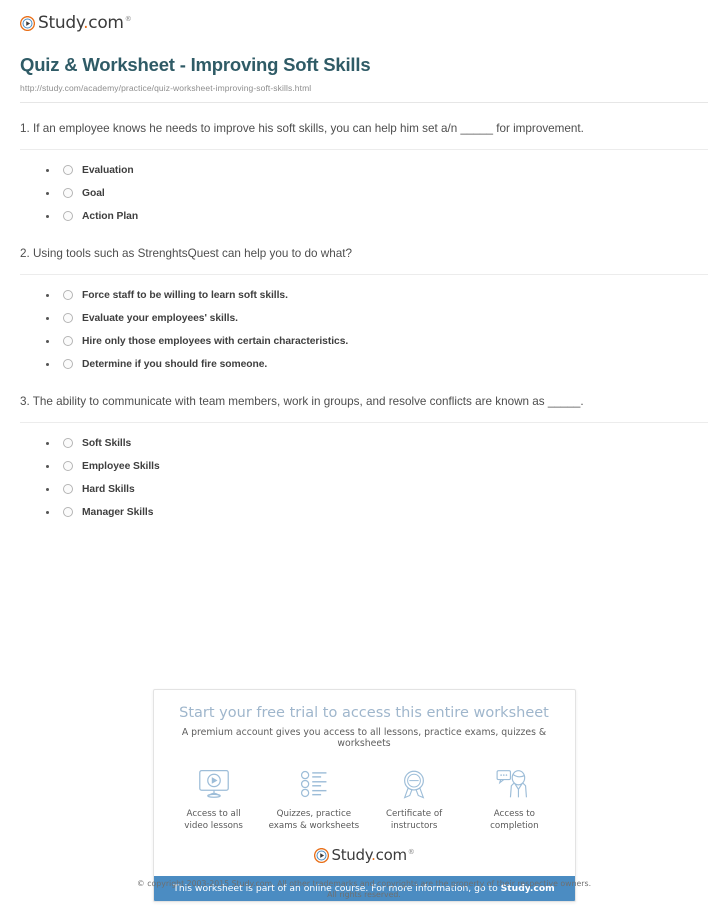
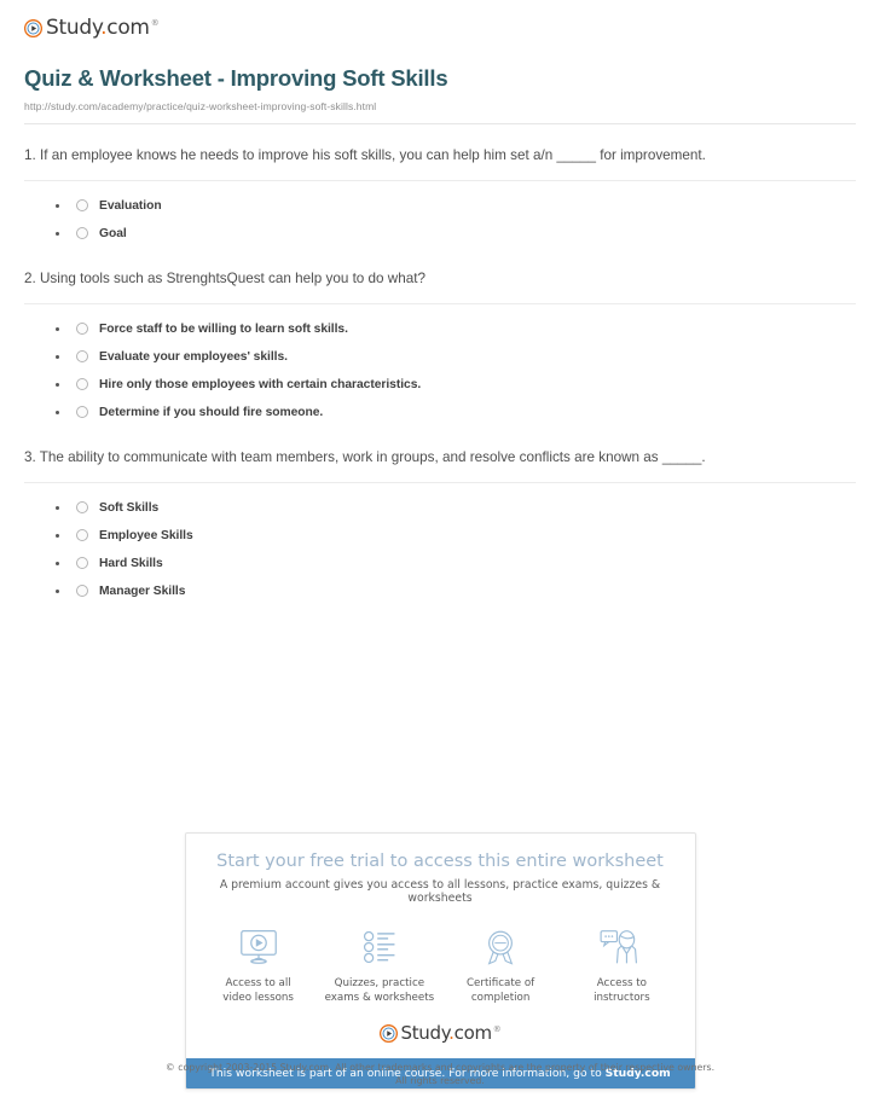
  Study.com ®
  Quiz & Worksheet - Improving Soft Skills
  http://study.com/academy/practice/quiz-worksheet-improving-soft-skills.html
  1. If an employee knows he needs to improve his soft skills, you can help him set a/n _____ for improvement.
  Evaluation
  Goal
- Action Plan
  2. Using tools such as StrenghtsQuest can help you to do what?
  Force staff to be willing to learn soft skills.
  Evaluate your employees' skills.
  Hire only those employees with certain characteristics.
  Determine if you should fire someone.
  3. The ability to communicate with team members, work in groups, and resolve conflicts are known as _____.
  Soft Skills
  Employee Skills
  Hard Skills
  Manager Skills
  Start your free trial to access this entire worksheet
  A premium account gives you access to all lessons, practice exams, quizzes & worksheets
  Access to all
  video lessons
  Quizzes, practice
  exams & worksheets
  Certificate of
- instructors
+ completion
  Access to
- completion
+ instructors
  Study.com ®
  This worksheet is part of an online course. For more information, go to Study.com
  © copyright 2003-2015 Study.com. All other trademarks and copyrights are the property of their respective owners.
  All rights reserved.
